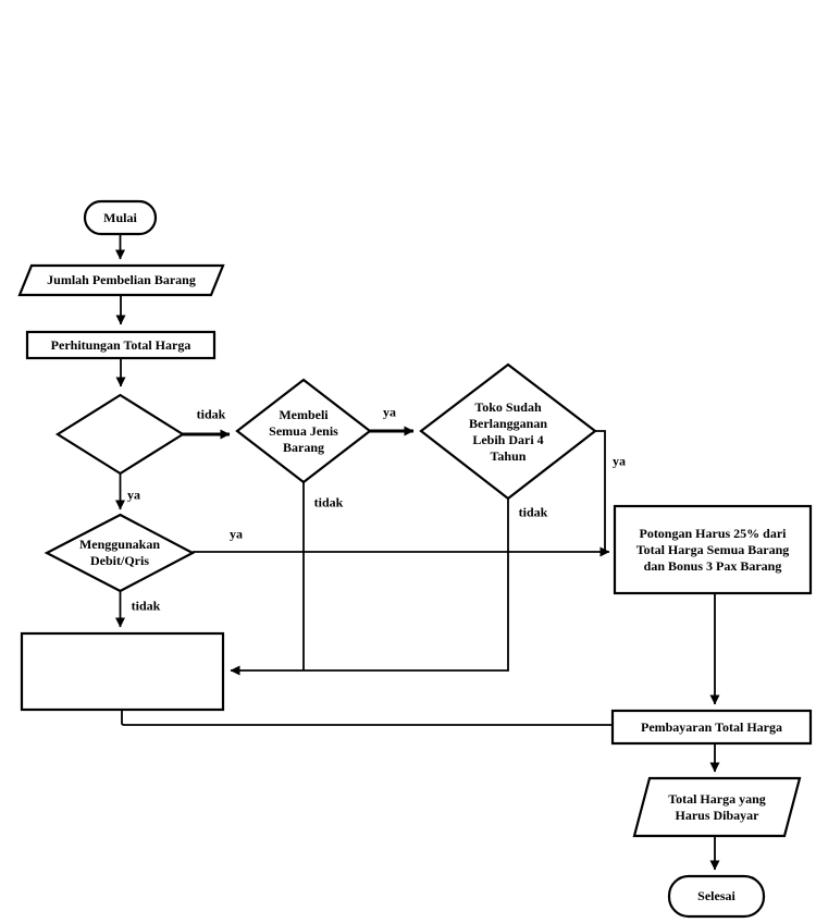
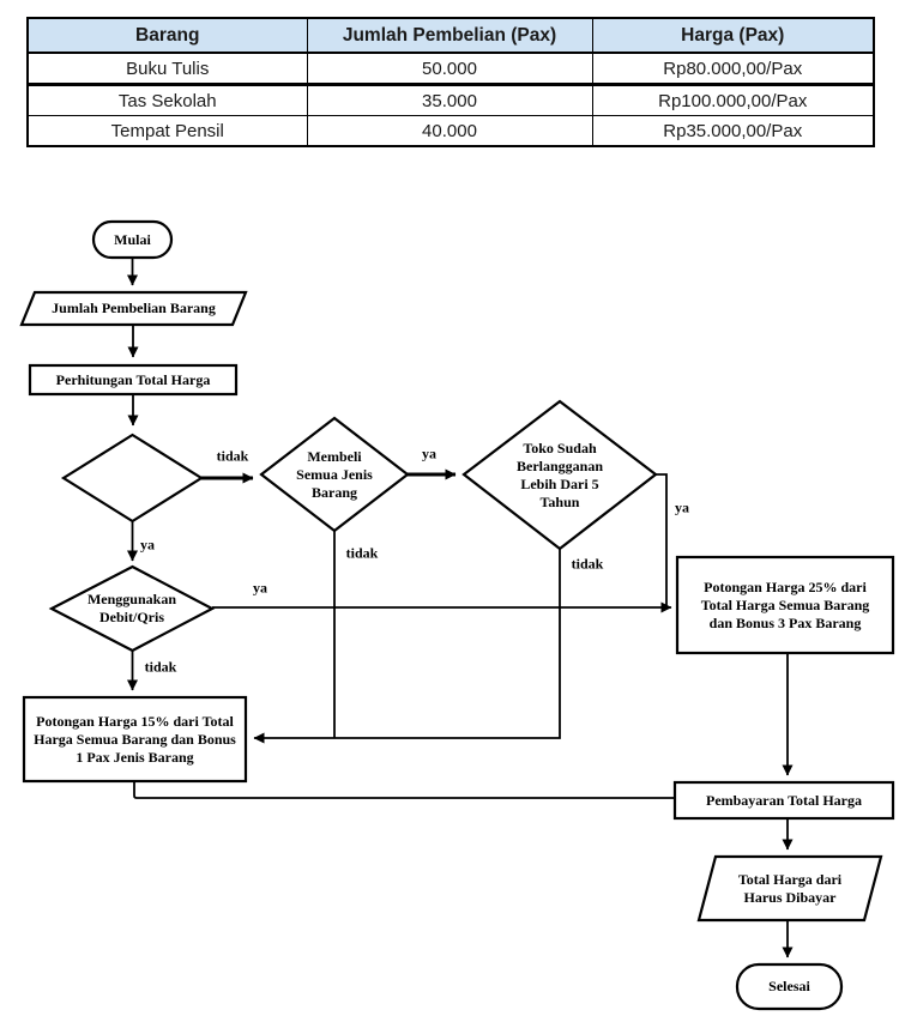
+ Barang	Jumlah Pembelian (Pax)	Harga (Pax)
+ Buku Tulis	50.000	Rp80.000,00/Pax
+ Tas Sekolah	35.000	Rp100.000,00/Pax
+ Tempat Pensil	40.000	Rp35.000,00/Pax
  Mulai
  Jumlah Pembelian Barang
  Perhitungan Total Harga
  Membeli Semua Jenis Barang
- Toko Sudah Berlangganan Lebih Dari 4 Tahun
+ Toko Sudah Berlangganan Lebih Dari 5 Tahun
  Menggunakan Debit/Qris
+ Potongan Harga 15% dari Total Harga Semua Barang dan Bonus 1 Pax Jenis Barang
- Potongan Harus 25% dari Total Harga Semua Barang dan Bonus 3 Pax Barang
+ Potongan Harga 25% dari Total Harga Semua Barang dan Bonus 3 Pax Barang
  Pembayaran Total Harga
- Total Harga yang Harus Dibayar
+ Total Harga dari Harus Dibayar
  Selesai
  tidak
  ya
  ya
  tidak
  tidak
  ya
  ya
  tidak
